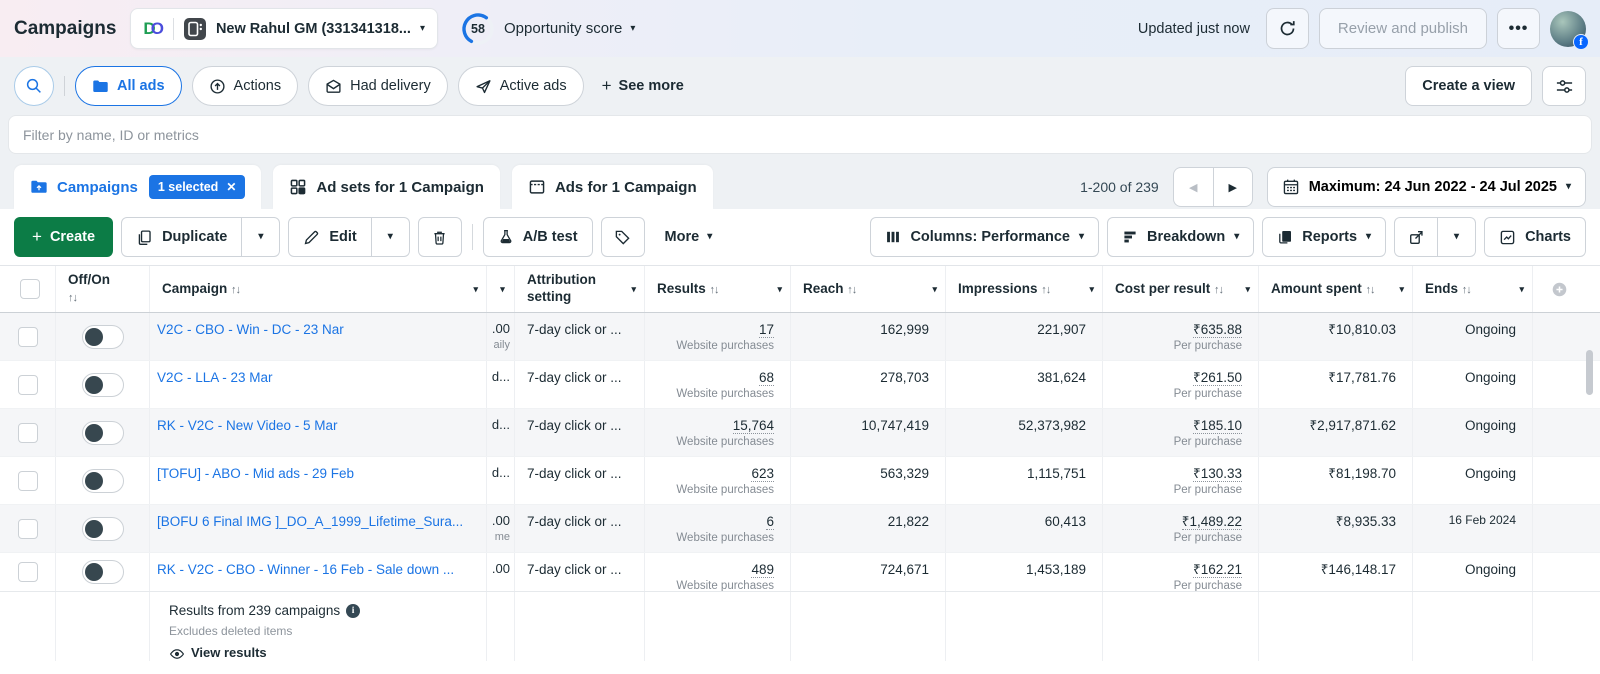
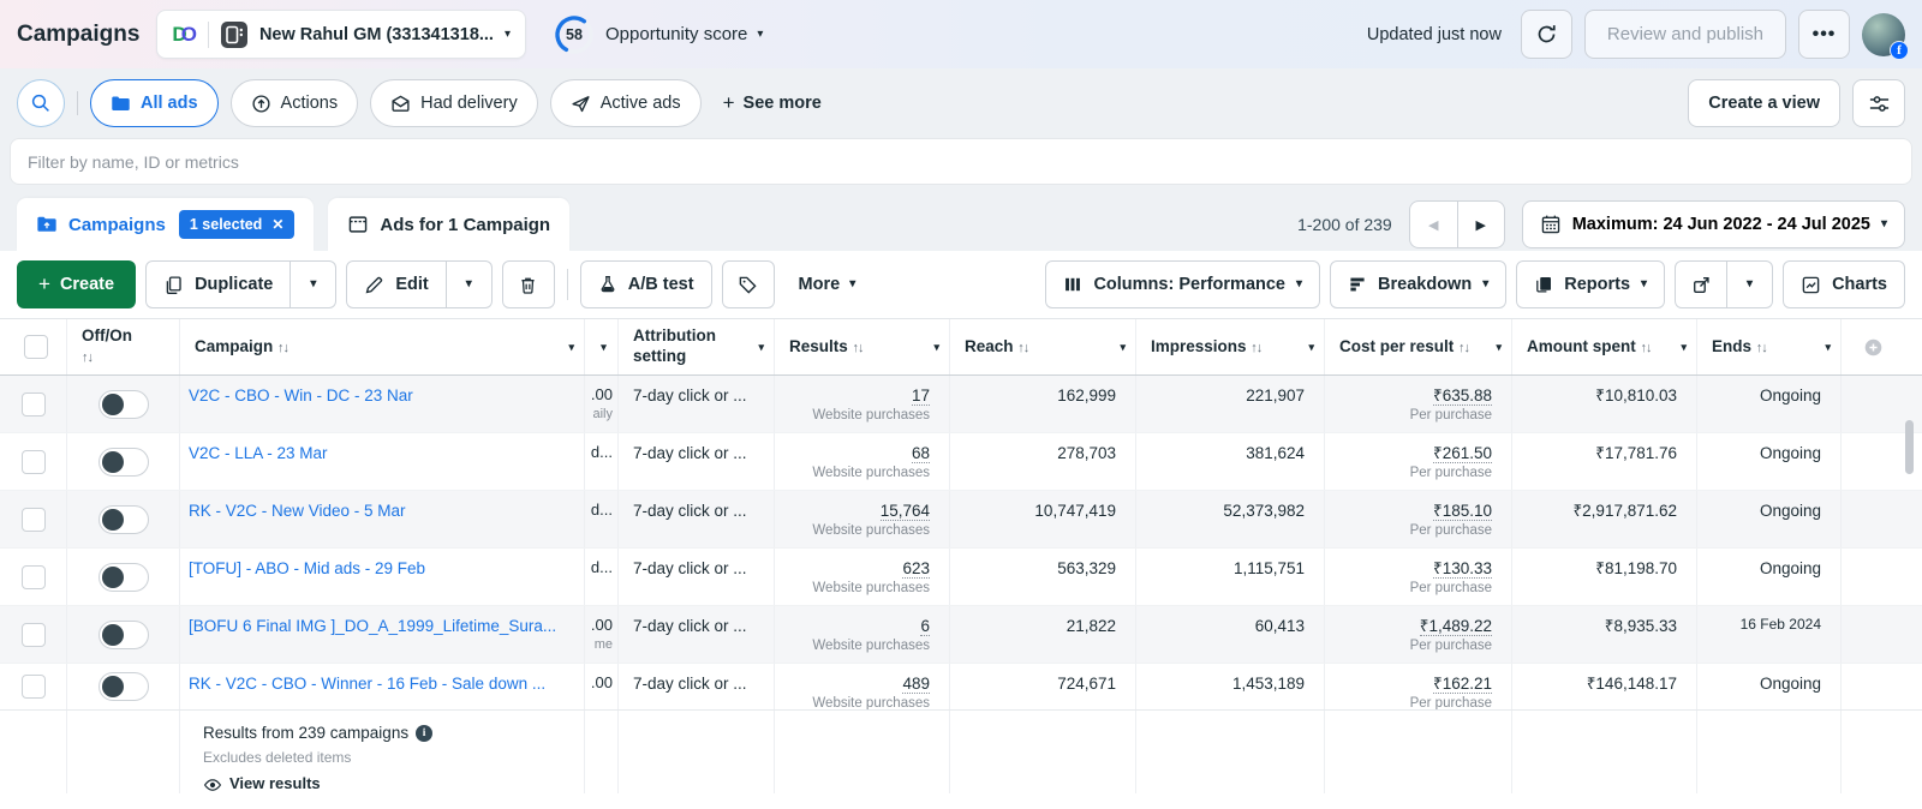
  Campaigns
  DO
  New Rahul GM (331341318...
  ▾
  58
  Opportunity score
  ▾
  Updated just now
  Review and publish
  •••
  f
  All ads
  Actions
  Had delivery
  Active ads
  +
  See more
  Create a view
  Filter by name, ID or metrics
  Campaigns
  1 selected
  ✕
- Ad sets for 1 Campaign
  Ads for 1 Campaign
  1-200 of 239
  ◀
  ▶
  Maximum: 24 Jun 2022 - 24 Jul 2025
  ▾
  +
  Create
  Duplicate
  ▾
  Edit
  ▾
  A/B test
  More
  ▾
  Columns: Performance
  ▾
  Breakdown
  ▾
  Reports
  ▾
  ▾
  Charts
  Off/On
  ↑↓
  Campaign ↑↓
  ▾
  ▾
  Attribution setting
  ▾
  Results ↑↓
  ▾
  Reach ↑↓
  ▾
  Impressions ↑↓
  ▾
  Cost per result ↑↓
  ▾
  Amount spent ↑↓
  ▾
  Ends ↑↓
  ▾
  V2C - CBO - Win - DC - 23 Nar
  .00
  aily
  7-day click or ...
  17
  Website purchases
  162,999
  221,907
  ₹635.88
  Per purchase
  ₹10,810.03
  Ongoing
  V2C - LLA - 23 Mar
  d...
  7-day click or ...
  68
  Website purchases
  278,703
  381,624
  ₹261.50
  Per purchase
  ₹17,781.76
  Ongoing
  RK - V2C - New Video - 5 Mar
  d...
  7-day click or ...
  15,764
  Website purchases
  10,747,419
  52,373,982
  ₹185.10
  Per purchase
  ₹2,917,871.62
  Ongoing
  [TOFU] - ABO - Mid ads - 29 Feb
  d...
  7-day click or ...
  623
  Website purchases
  563,329
  1,115,751
  ₹130.33
  Per purchase
  ₹81,198.70
  Ongoing
  [BOFU 6 Final IMG ]_DO_A_1999_Lifetime_Sura...
  .00
  me
  7-day click or ...
  6
  Website purchases
  21,822
  60,413
  ₹1,489.22
  Per purchase
  ₹8,935.33
  16 Feb 2024
  RK - V2C - CBO - Winner - 16 Feb - Sale down ...
  .00
  7-day click or ...
  489
  Website purchases
  724,671
  1,453,189
  ₹162.21
  Per purchase
  ₹146,148.17
  Ongoing
  Results from 239 campaigns
  i
  Excludes deleted items
  View results
